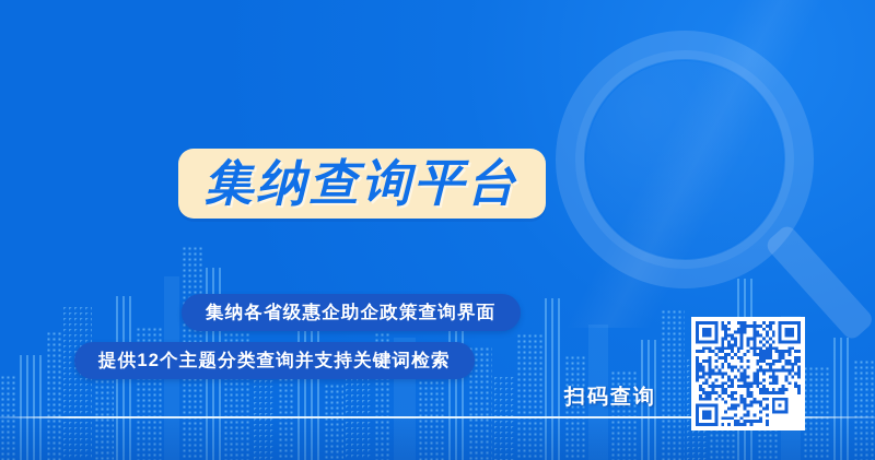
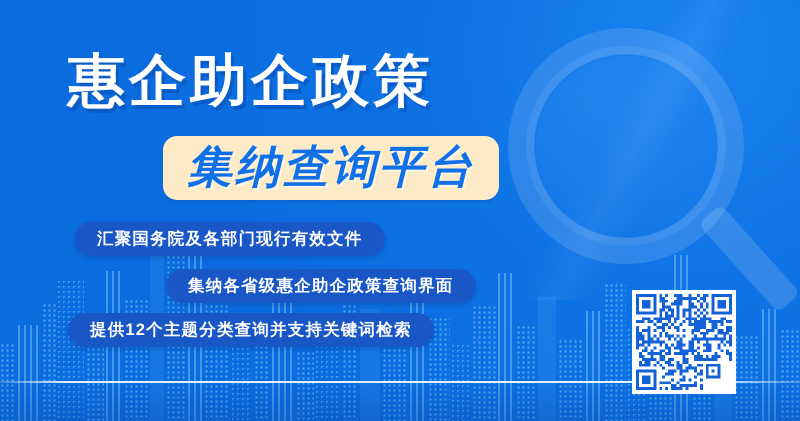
+ 惠企助企政策
  集纳查询平台
+ 汇聚国务院及各部门现行有效文件
  集纳各省级惠企助企政策查询界面
  提供12个主题分类查询并支持关键词检索
- 扫码查询
